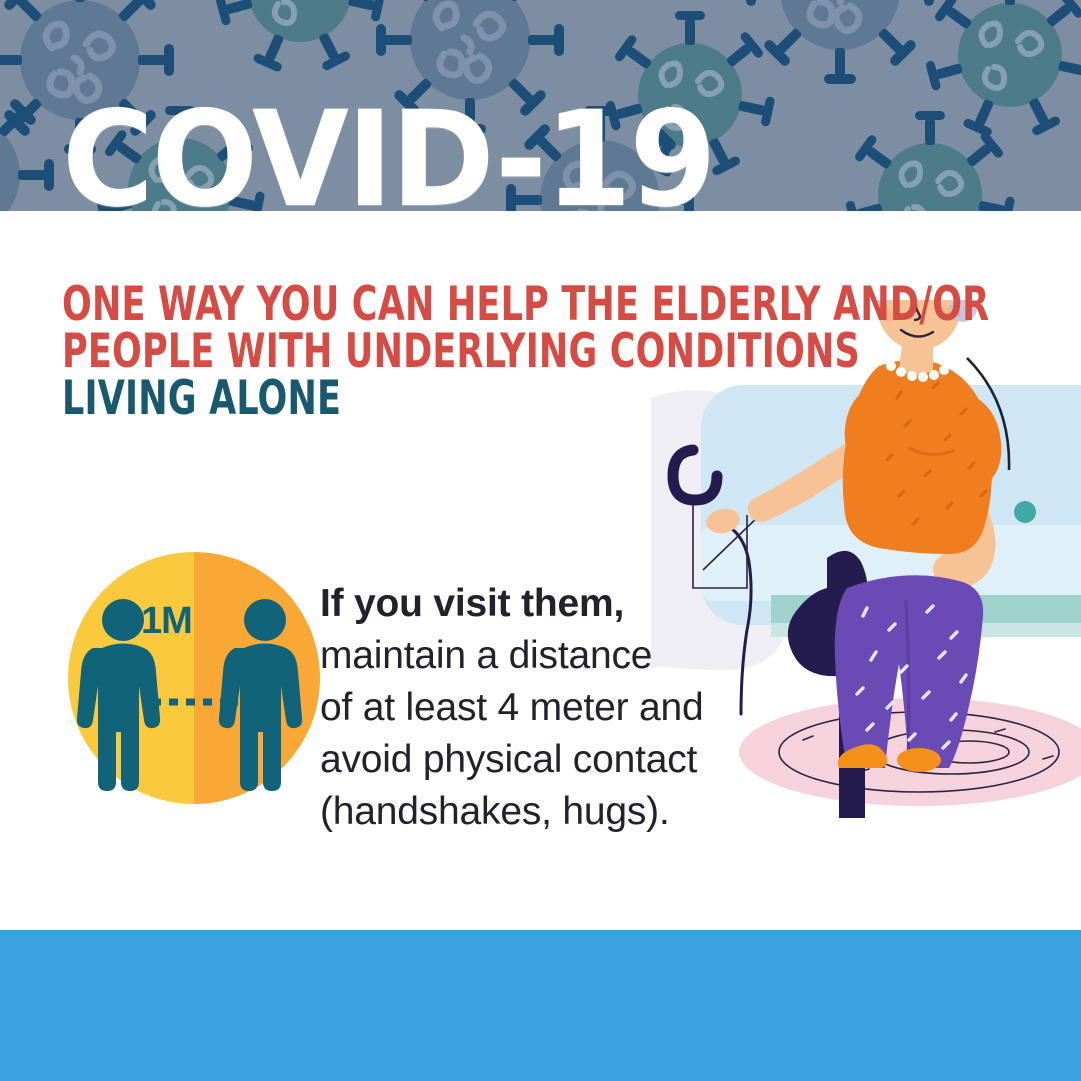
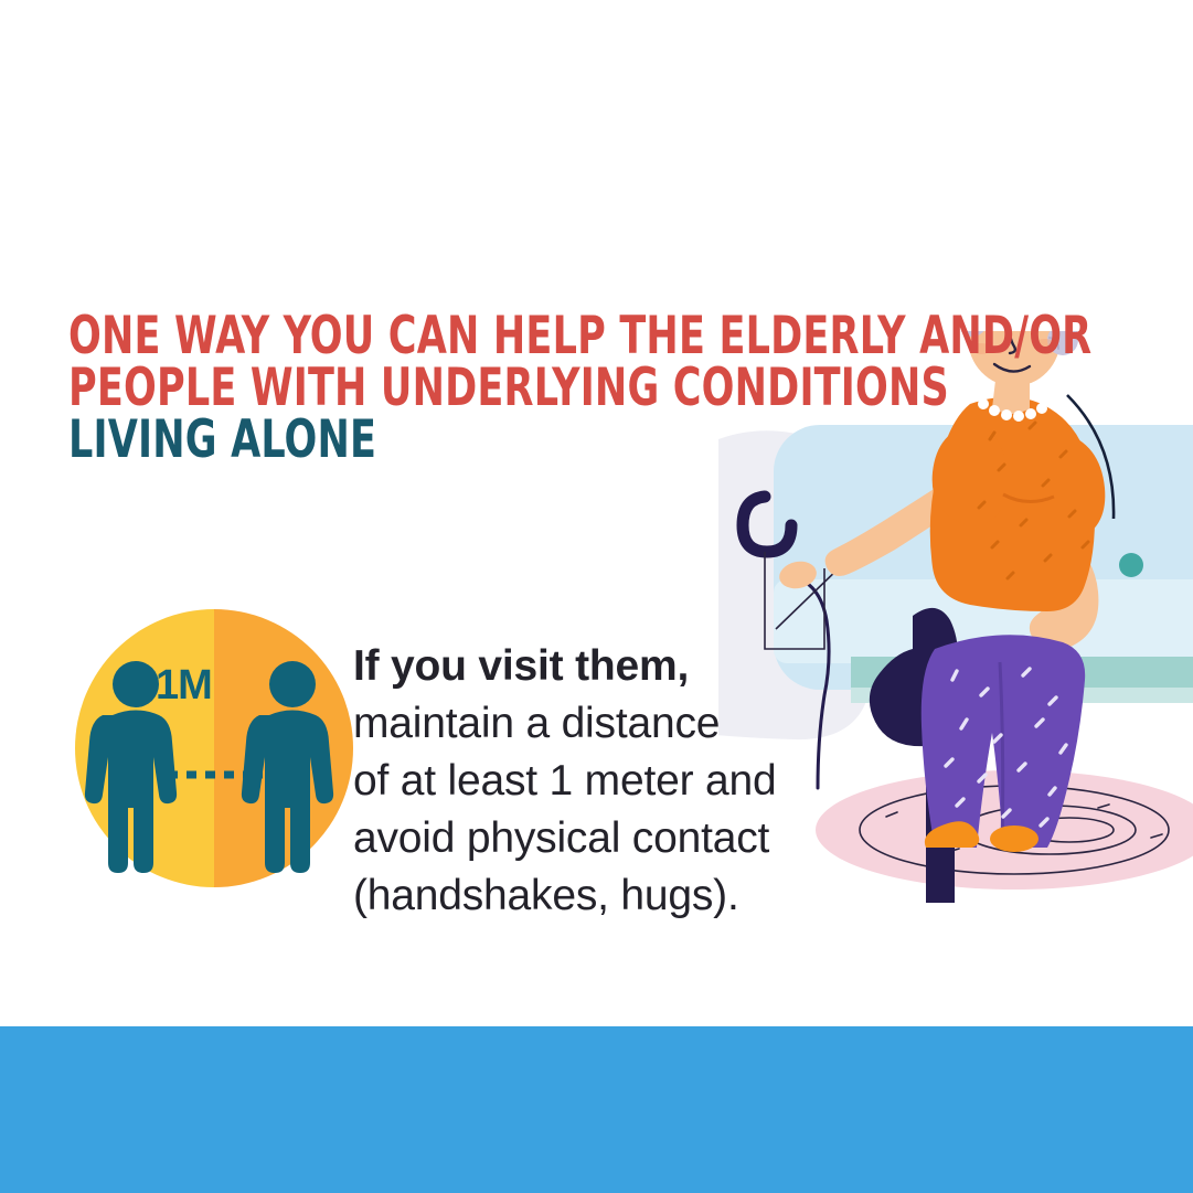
- COVID-19
  ONE WAY YOU CAN HELP THE ELDERLY AND/OR
  PEOPLE WITH UNDERLYING CONDITIONS
  LIVING ALONE
  1M
  If you visit them,
  maintain a distance
- of at least 4 meter and
+ of at least 1 meter and
  avoid physical contact
  (handshakes, hugs).
